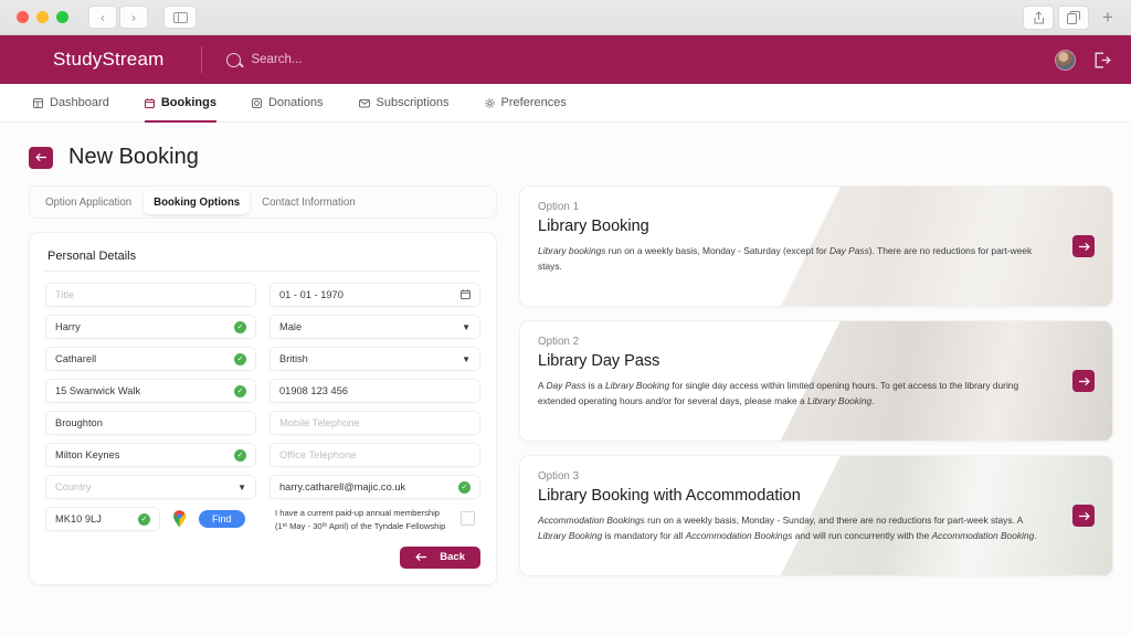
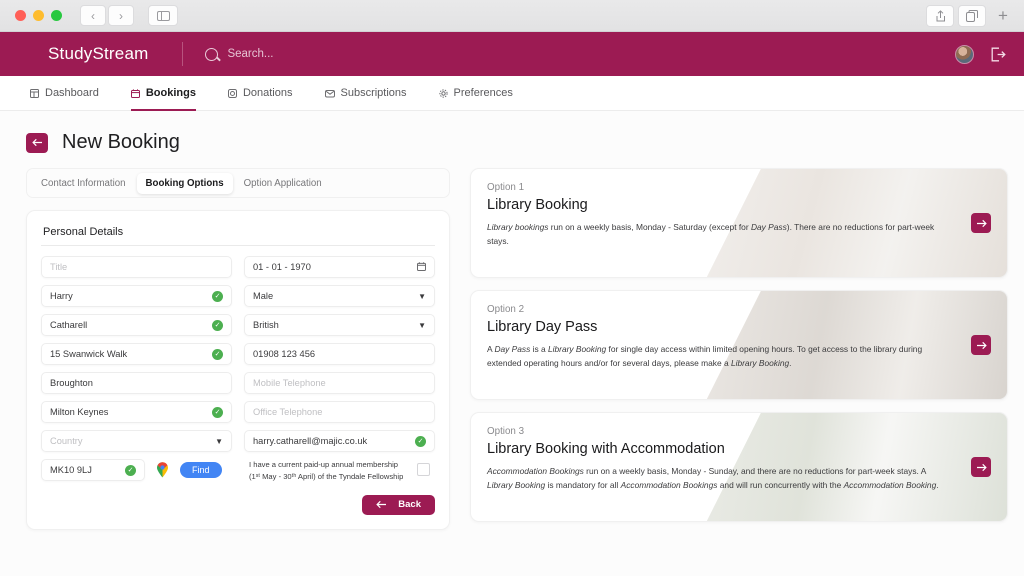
  ‹
  ›
  +
  StudyStream
  Search...
  Dashboard
  Bookings
  Donations
  Subscriptions
  Preferences
  New Booking
- Option Application
+ Contact Information
  Booking Options
- Contact Information
+ Option Application
  Personal Details
  Title
  01 - 01 - 1970
  Harry
  Male
  ▼
  Catharell
  British
  ▼
  15 Swanwick Walk
  01908 123 456
  Broughton
  Mobile Telephone
  Milton Keynes
  Office Telephone
  Country
  ▼
  harry.catharell@majic.co.uk
  MK10 9LJ
  Find
  I have a current paid-up annual membership
  (1ˢᵗ May - 30ᵗʰ April) of the Tyndale Fellowship
  Back
  Option 1
  Library Booking
  Library bookings run on a weekly basis, Monday - Saturday (except for Day Pass). There are no reductions for part-week stays.
  Option 2
  Library Day Pass
  A Day Pass is a Library Booking for single day access within limited opening hours. To get access to the library during extended operating hours and/or for several days, please make a Library Booking.
  Option 3
  Library Booking with Accommodation
  Accommodation Bookings run on a weekly basis, Monday - Sunday, and there are no reductions for part-week stays. A Library Booking is mandatory for all Accommodation Bookings and will run concurrently with the Accommodation Booking.
